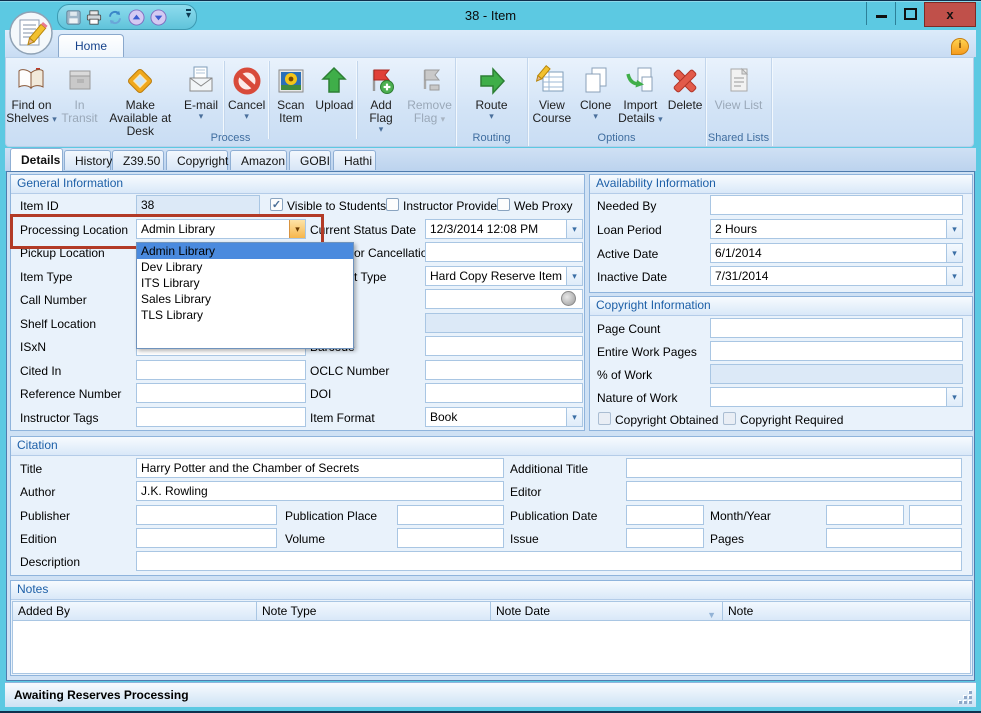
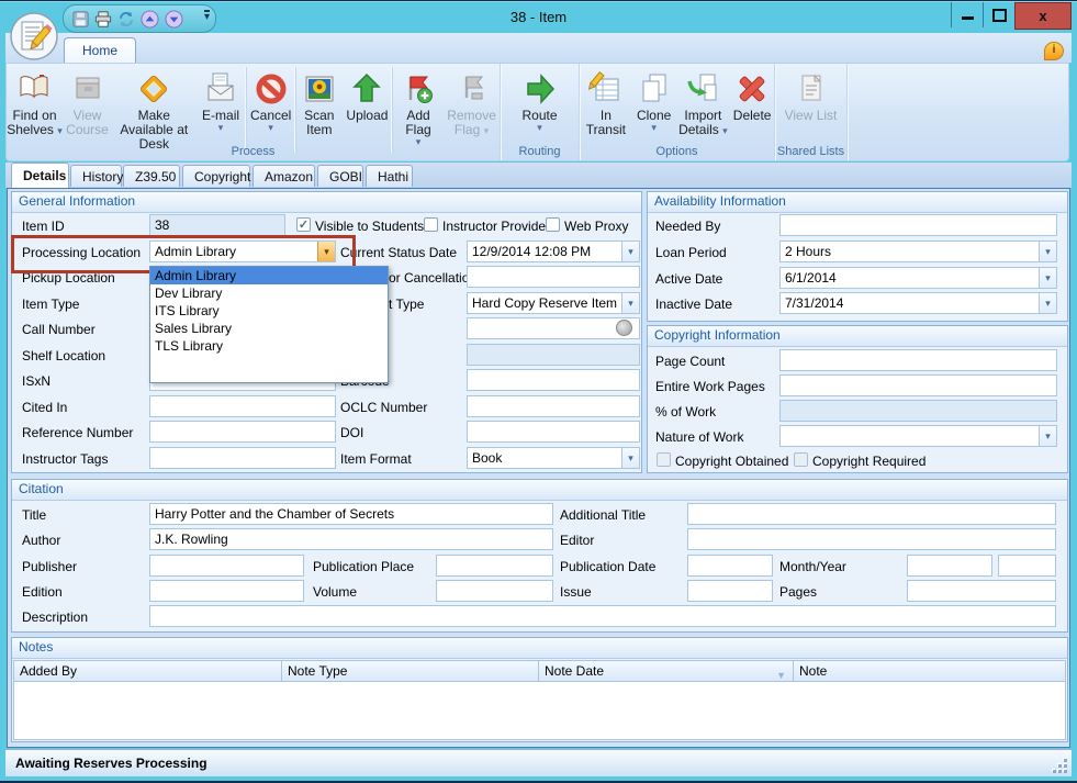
  ▾
  38 - Item
  x
  Home
  i
  Find on Shelves ▾
- In Transit
+ View Course
  Make Available at Desk
  E-mail
  ▾
  Cancel
  ▾
  Scan Item
  Upload
  Add Flag
  ▾
  Remove Flag ▾
  Process
  Route
  ▾
  Routing
- View Course
+ In Transit
  Clone
  ▾
  Import Details ▾
  Delete
  Options
  View List
  Shared Lists
  Details
  History
  Z39.50
  Copyright
  Amazon
  GOBI
  Hathi
  General Information
  Item ID
  38
  ✓
  Visible to Students
  Instructor Provide
  Web Proxy
  Processing Location
  Admin Library
  ▾
  Pickup Location
  Item Type
  Call Number
  Shelf Location
  ISxN
  Cited In
  Reference Number
  Instructor Tags
  Current Status Date
- 12/3/2014 12:08 PM
+ 12/9/2014 12:08 PM
  ▾
  or Cancellati
  t Type
  Hard Copy Reserve Item
  ▾
  OCLC Number
  DOI
  Item Format
  Book
  ▾
  Admin Library
  Dev Library
  ITS Library
  Sales Library
  TLS Library
  Availability Information
  Needed By
  Loan Period
  2 Hours
  ▾
  Active Date
  6/1/2014
  ▾
  Inactive Date
  7/31/2014
  ▾
  Copyright Information
  Page Count
  Entire Work Pages
  % of Work
  Nature of Work
  ▾
  Copyright Obtained
  Copyright Required
  Citation
  Title
  Harry Potter and the Chamber of Secrets
  Additional Title
  Author
  J.K. Rowling
  Editor
  Publisher
  Publication Place
  Publication Date
  Month/Year
  Edition
  Volume
  Issue
  Pages
  Description
  Notes
  Added By
  Note Type
  Note Date
  ▼
  Note
  Awaiting Reserves Processing
